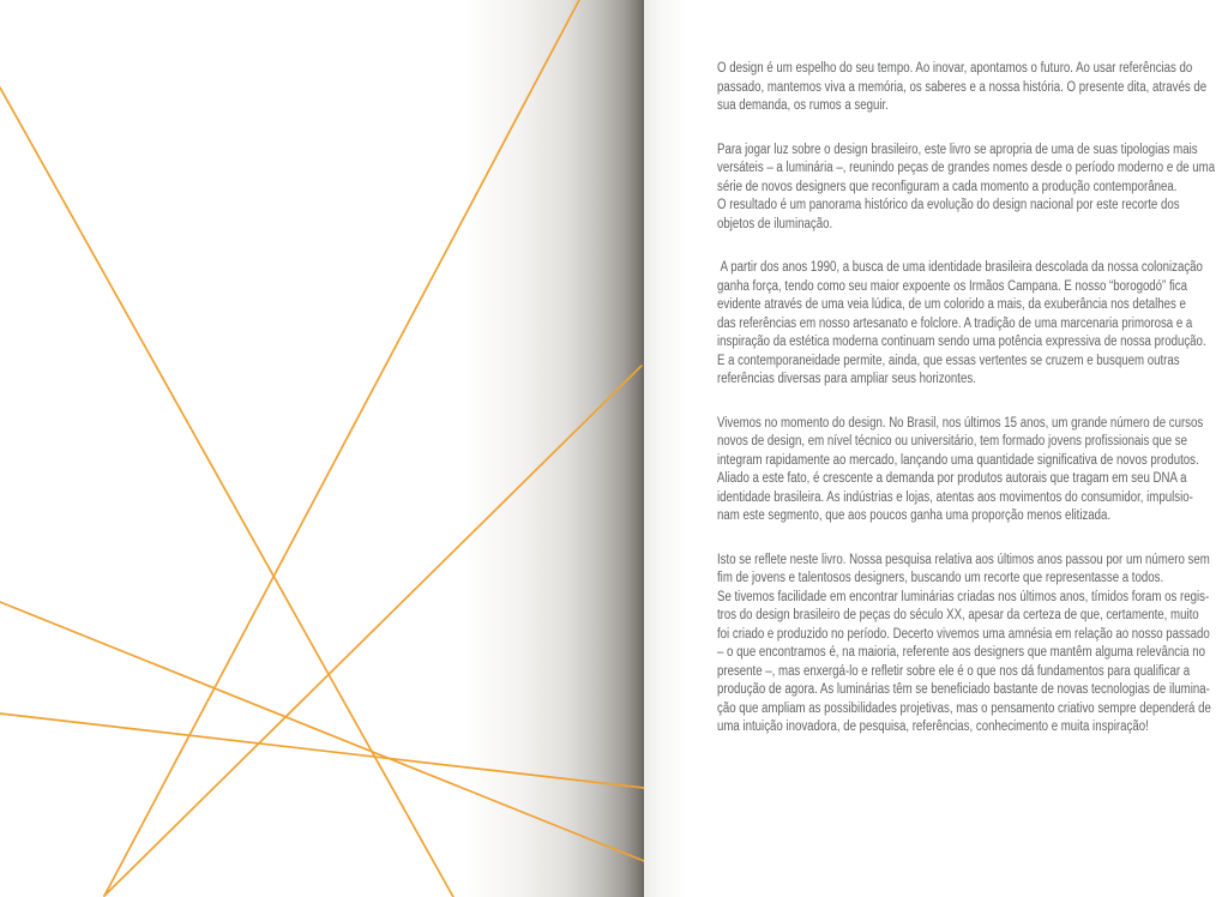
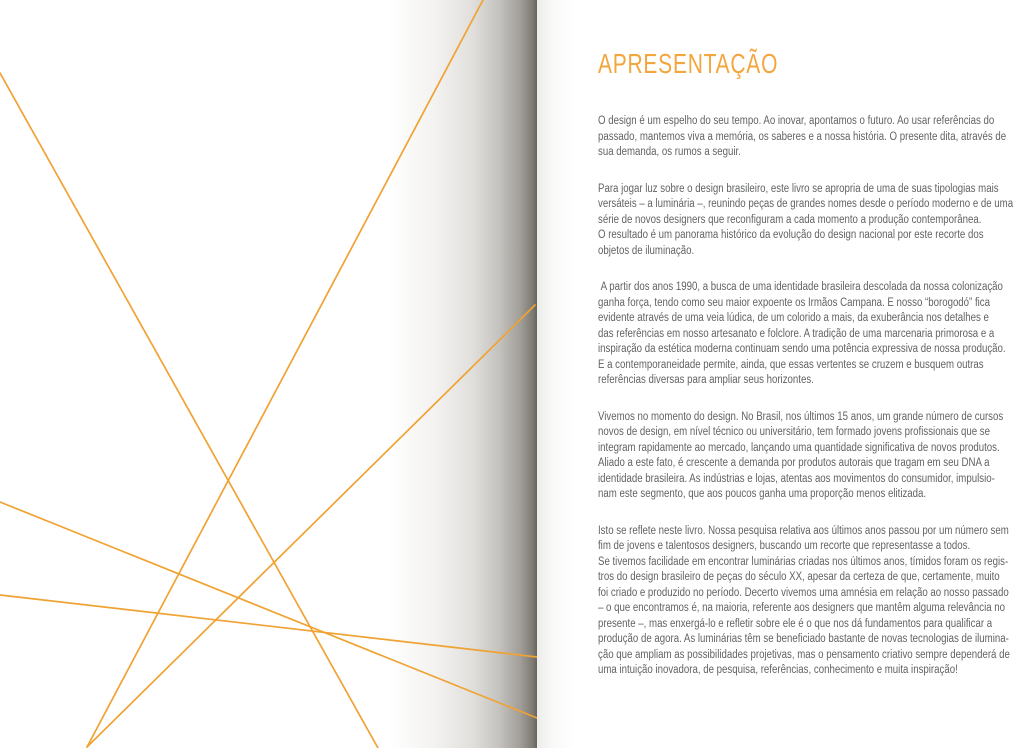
+ APRESENTAÇÃO
  O design é um espelho do seu tempo. Ao inovar, apontamos o futuro. Ao usar referências do
  passado, mantemos viva a memória, os saberes e a nossa história. O presente dita, através de
  sua demanda, os rumos a seguir.
  Para jogar luz sobre o design brasileiro, este livro se apropria de uma de suas tipologias mais
  versáteis – a luminária –, reunindo peças de grandes nomes desde o período moderno e de uma
  série de novos designers que reconfiguram a cada momento a produção contemporânea.
  O resultado é um panorama histórico da evolução do design nacional por este recorte dos
  objetos de iluminação.
  A partir dos anos 1990, a busca de uma identidade brasileira descolada da nossa colonização
  ganha força, tendo como seu maior expoente os Irmãos Campana. E nosso “borogodó” fica
  evidente através de uma veia lúdica, de um colorido a mais, da exuberância nos detalhes e
  das referências em nosso artesanato e folclore. A tradição de uma marcenaria primorosa e a
  inspiração da estética moderna continuam sendo uma potência expressiva de nossa produção.
  E a contemporaneidade permite, ainda, que essas vertentes se cruzem e busquem outras
  referências diversas para ampliar seus horizontes.
  Vivemos no momento do design. No Brasil, nos últimos 15 anos, um grande número de cursos
  novos de design, em nível técnico ou universitário, tem formado jovens profissionais que se
  integram rapidamente ao mercado, lançando uma quantidade significativa de novos produtos.
  Aliado a este fato, é crescente a demanda por produtos autorais que tragam em seu DNA a
  identidade brasileira. As indústrias e lojas, atentas aos movimentos do consumidor, impulsio-
  nam este segmento, que aos poucos ganha uma proporção menos elitizada.
  Isto se reflete neste livro. Nossa pesquisa relativa aos últimos anos passou por um número sem
  fim de jovens e talentosos designers, buscando um recorte que representasse a todos.
  Se tivemos facilidade em encontrar luminárias criadas nos últimos anos, tímidos foram os regis-
  tros do design brasileiro de peças do século XX, apesar da certeza de que, certamente, muito
  foi criado e produzido no período. Decerto vivemos uma amnésia em relação ao nosso passado
  – o que encontramos é, na maioria, referente aos designers que mantêm alguma relevância no
  presente –, mas enxergá-lo e refletir sobre ele é o que nos dá fundamentos para qualificar a
  produção de agora. As luminárias têm se beneficiado bastante de novas tecnologias de ilumina-
  ção que ampliam as possibilidades projetivas, mas o pensamento criativo sempre dependerá de
  uma intuição inovadora, de pesquisa, referências, conhecimento e muita inspiração!
